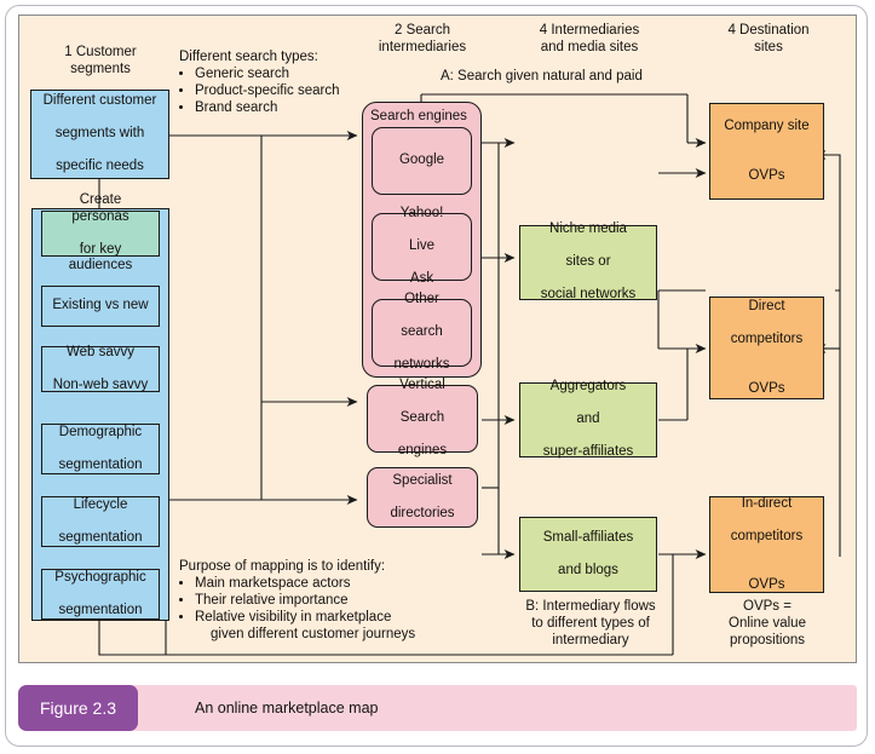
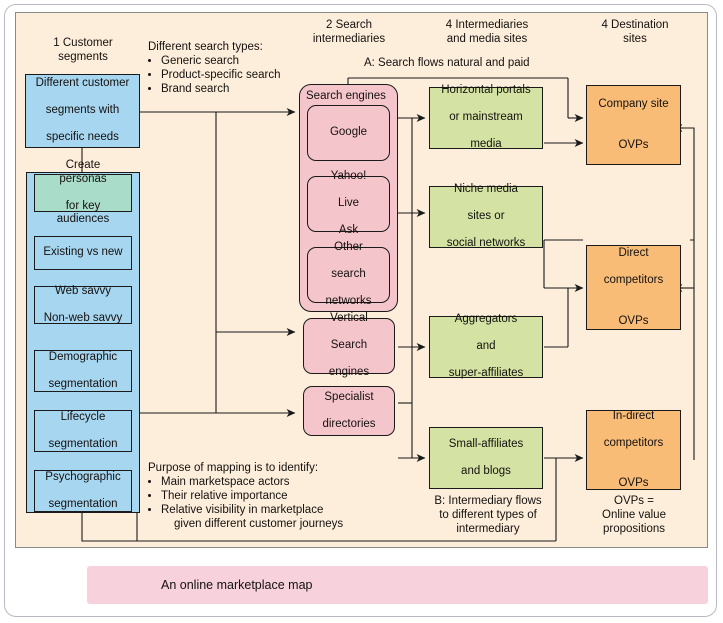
  1 Customer
  segments
  2 Search
  intermediaries
  4 Intermediaries
  and media sites
  4 Destination
  sites
- A: Search given natural and paid
+ A: Search flows natural and paid
  Different search types:
  Generic search
  Product-specific search
  Brand search
  Different customer
  segments with
  specific needs
  Create personas
  for key audiences
  Existing vs new
  Web savvy
  Non-web savvy
  Demographic
  segmentation
  Lifecycle
  segmentation
  Psychographic
  segmentation
  Search engines
  Google
  Yahoo!
  Live
  Ask
  Other
  search
  networks
  Vertical
  Search
  engines
  Specialist
  directories
+ Horizontal portals
+ or mainstream
+ media
  Niche media
  sites or
  social networks
  Aggregators
  and
  super-affiliates
  Small-affiliates
  and blogs
  Company site
  OVPs
  Direct
  competitors
  OVPs
  In-direct
  competitors
  OVPs
  Purpose of mapping is to identify:
  Main marketspace actors
  Their relative importance
  Relative visibility in marketplace
  given different customer journeys
  B: Intermediary flows
  to different types of
  intermediary
  OVPs =
  Online value
  propositions
  An online marketplace map
- Figure 2.3
